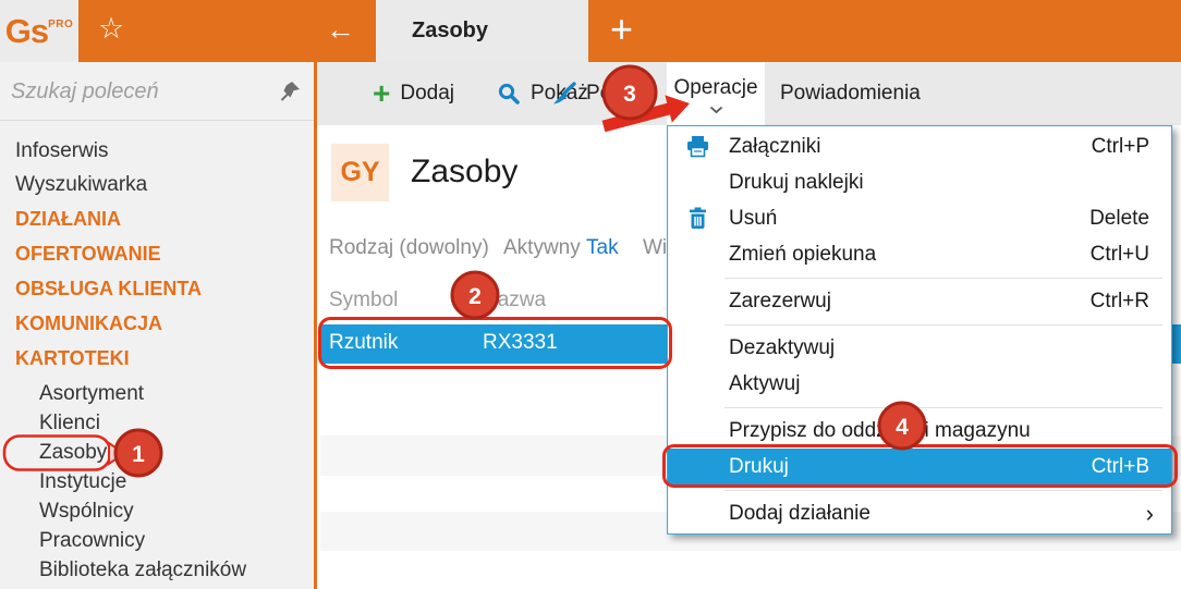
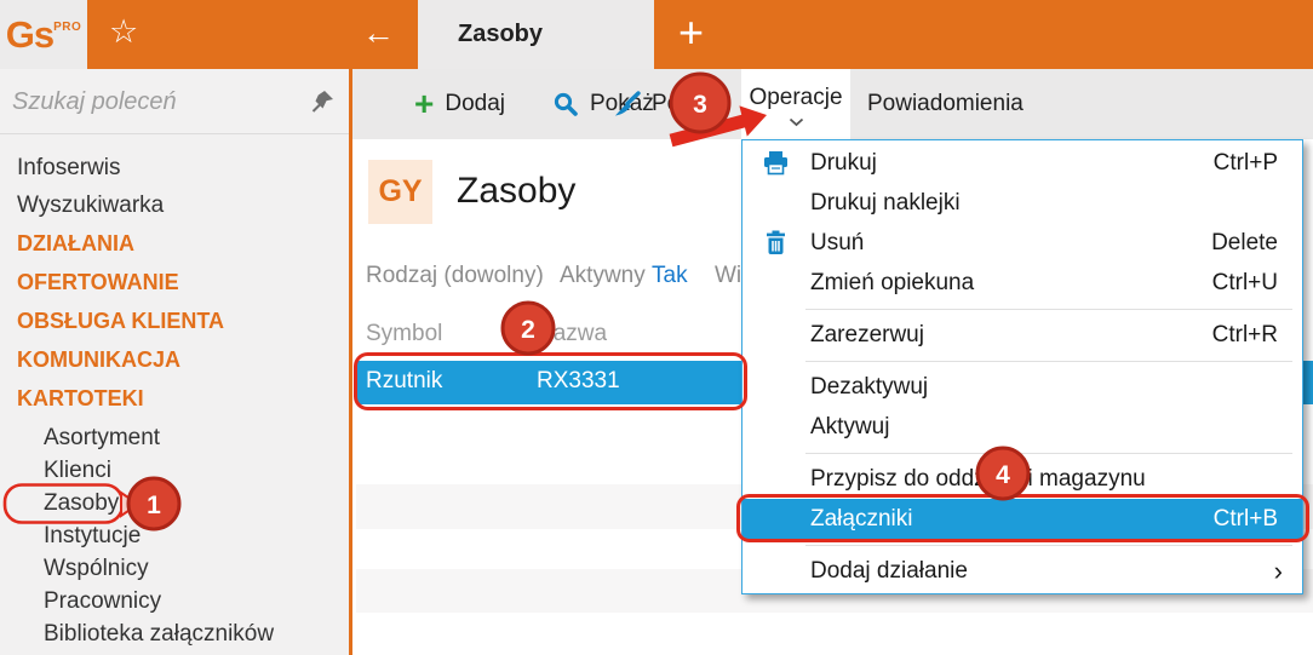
  GsPRO
  ☆
  ←
  Zasoby
  +
  Szukaj poleceń
  Infoserwis
  Wyszukiwarka
  DZIAŁANIA
  OFERTOWANIE
  OBSŁUGA KLIENTA
  KOMUNIKACJA
  KARTOTEKI
  Asortyment
  Klienci
  Zasoby
  Instytucje
  Wspólnicy
  Pracownicy
  Biblioteka załączników
  +
  Dodaj
  Pokaż
  Operacje
  Powiadomienia
  GY
  Zasoby
  Rodzaj (dowolny)
  Aktywny Tak
  Symbol
  azwa
  Rzutnik
  RX3331
- Załączniki
+ Drukuj
  Ctrl+P
  Drukuj naklejki
  Usuń
  Delete
  Zmień opiekuna
  Ctrl+U
  Zarezerwuj
  Ctrl+R
  Dezaktywuj
  Aktywuj
  Przypisz do odd i magazynu
- Drukuj
+ Załączniki
  Ctrl+B
  Dodaj działanie
  ›
  1
  2
  3
  4
